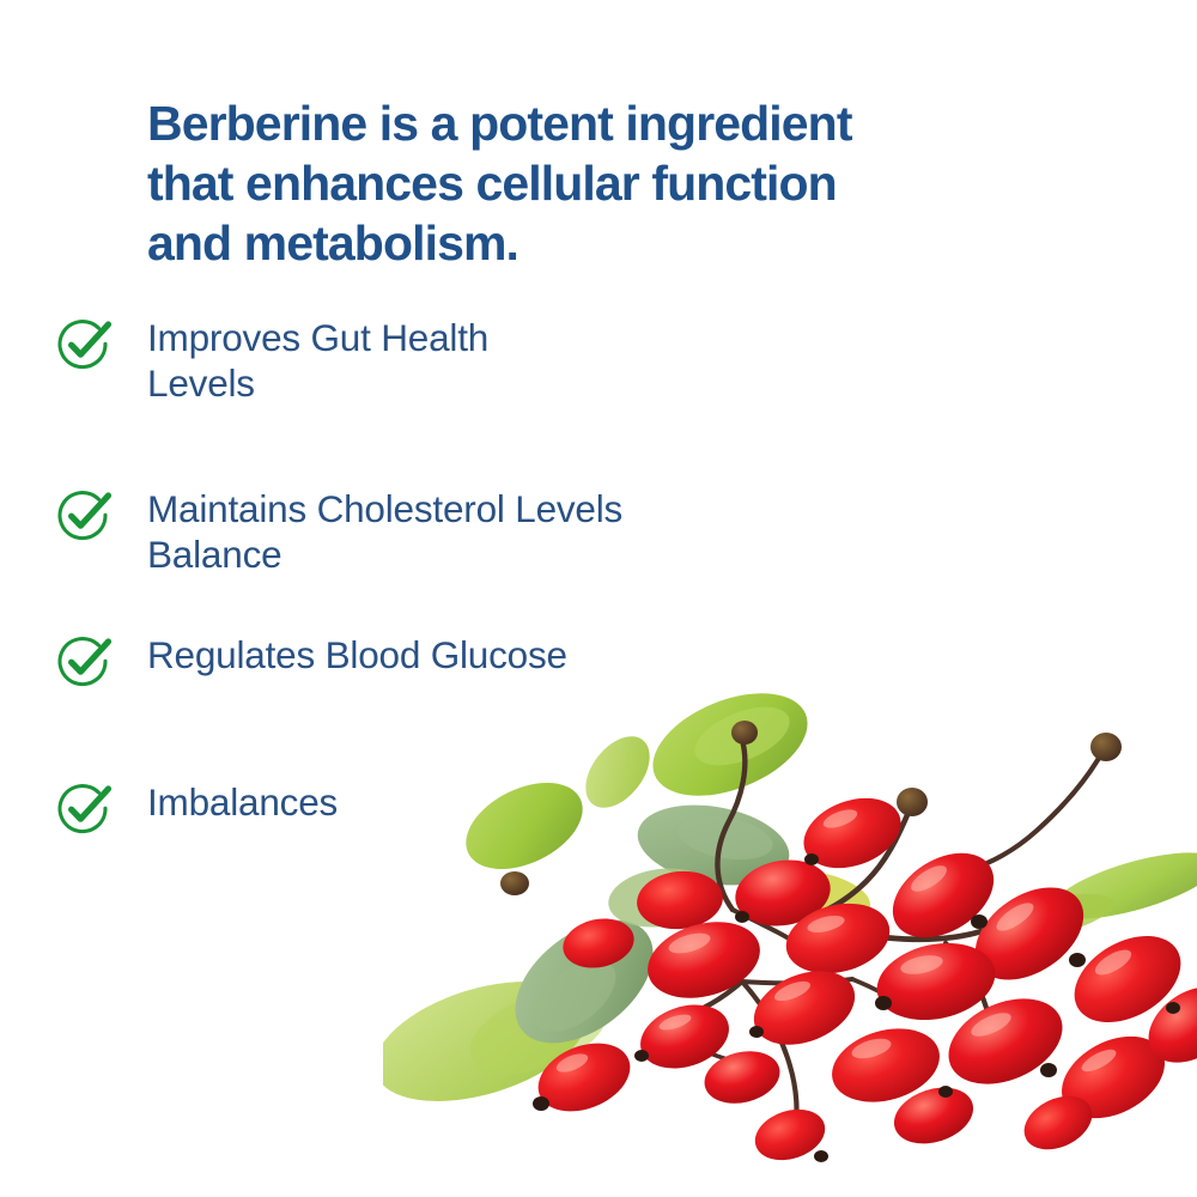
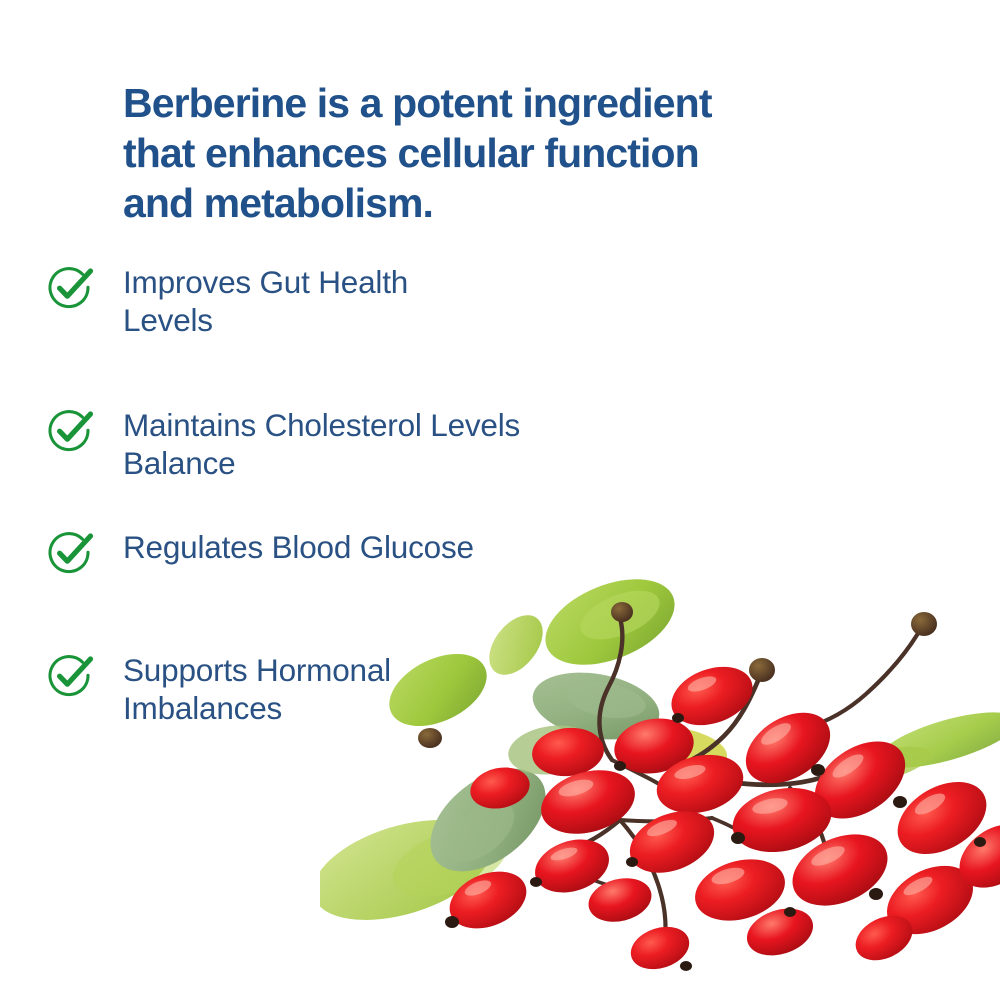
  Berberine is a potent ingredient
  that enhances cellular function
  and metabolism.
  Improves Gut Health
  Levels
  Maintains Cholesterol Levels
  Balance
  Regulates Blood Glucose
+ Supports Hormonal
  Imbalances
